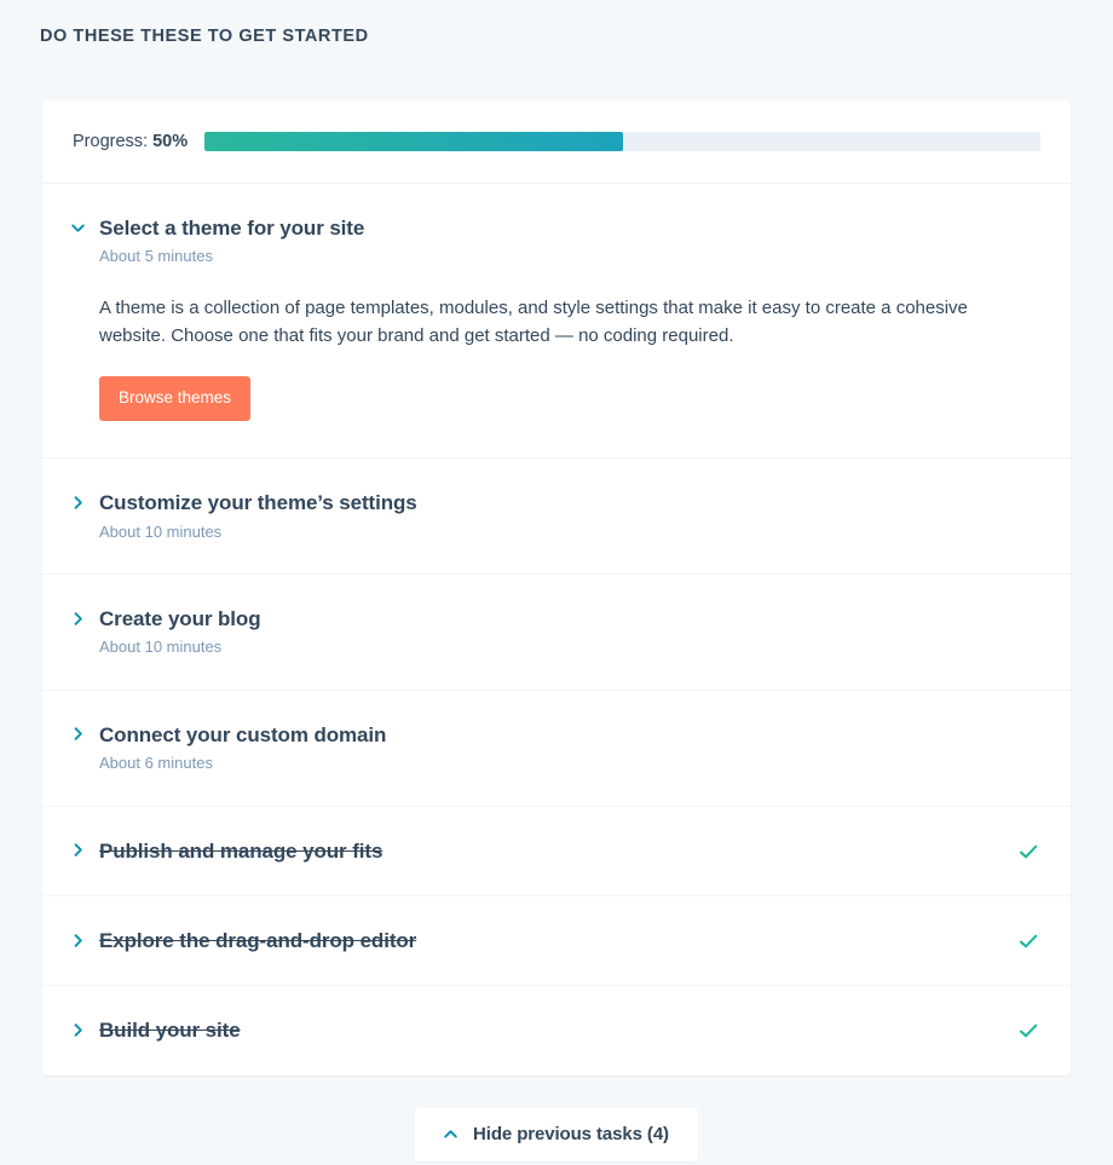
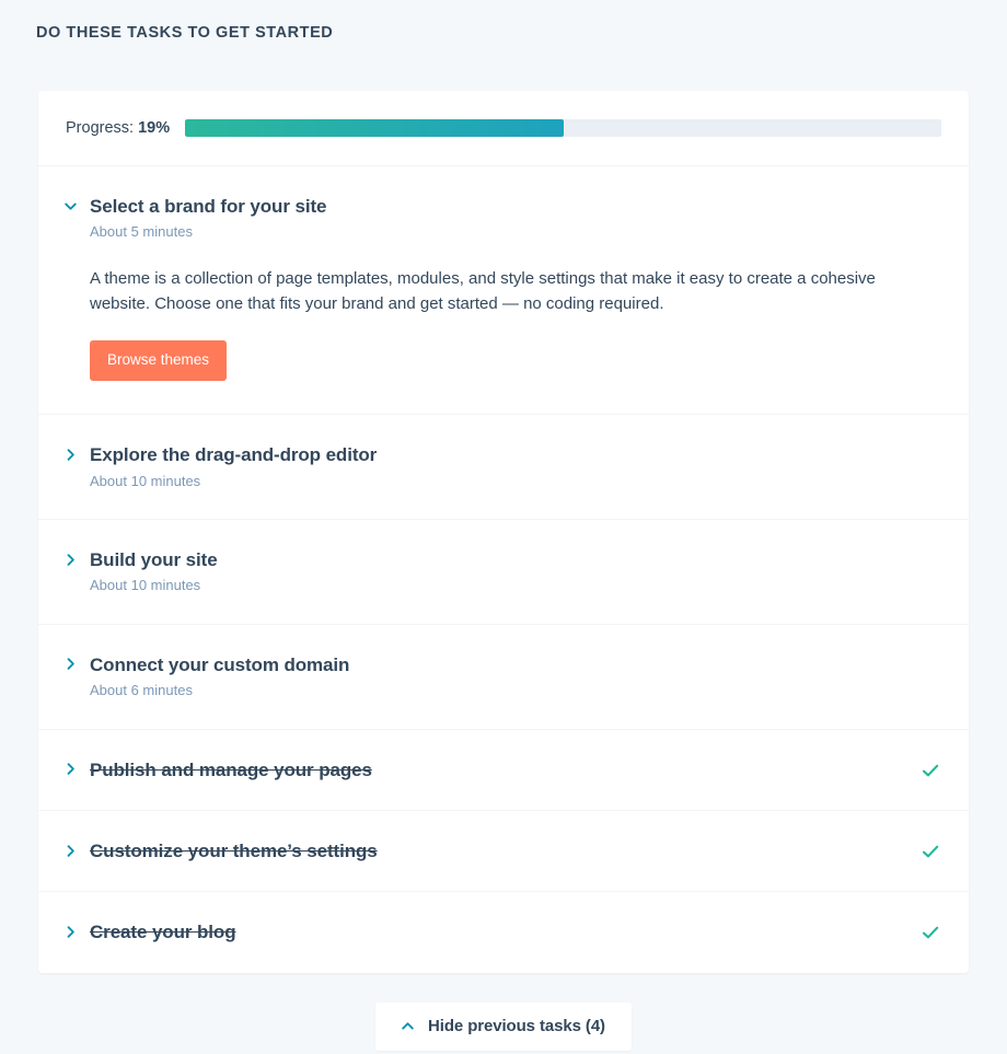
- DO THESE THESE TO GET STARTED
+ DO THESE TASKS TO GET STARTED
- Progress: 50%
+ Progress: 19%
- Select a theme for your site
+ Select a brand for your site
  About 5 minutes
  A theme is a collection of page templates, modules, and style settings that make it easy to create a cohesive website. Choose one that fits your brand and get started — no coding required.
  Browse themes
- Customize your theme’s settings
+ Explore the drag-and-drop editor
  About 10 minutes
- Create your blog
+ Build your site
  About 10 minutes
  Connect your custom domain
  About 6 minutes
- Publish and manage your fits
+ Publish and manage your pages
- Explore the drag-and-drop editor
+ Customize your theme’s settings
- Build your site
+ Create your blog
  Hide previous tasks (4)
